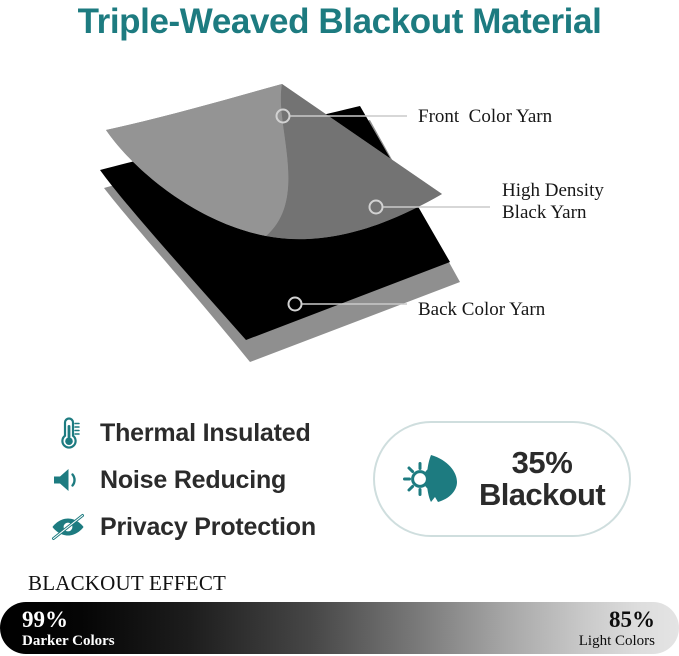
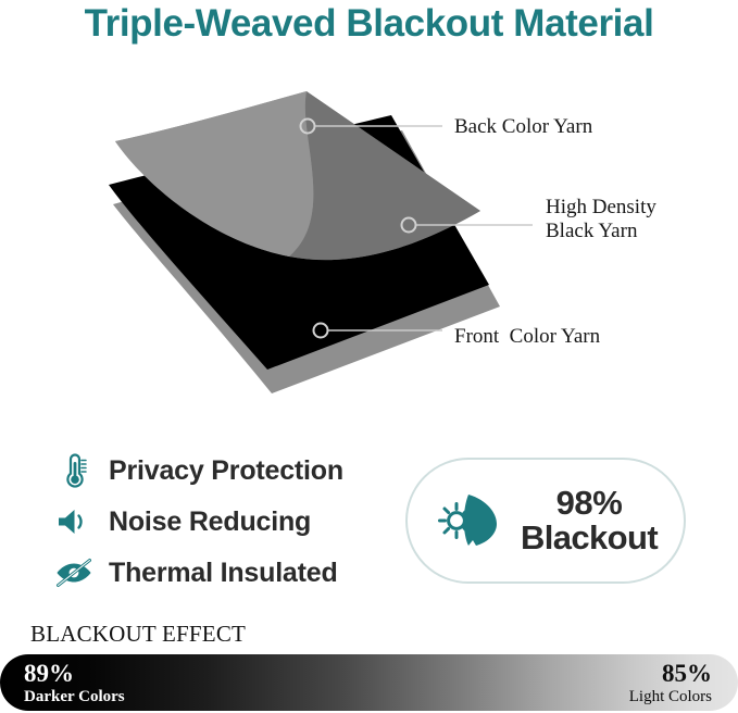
  Triple-Weaved Blackout Material
- Front Color Yarn
+ Back Color Yarn
  High Density
  Black Yarn
- Back Color Yarn
+ Front Color Yarn
- Thermal Insulated
+ Privacy Protection
  Noise Reducing
- Privacy Protection
+ Thermal Insulated
- 35%
+ 98%
  Blackout
  BLACKOUT EFFECT
- 99%
+ 89%
  Darker Colors
  85%
  Light Colors
